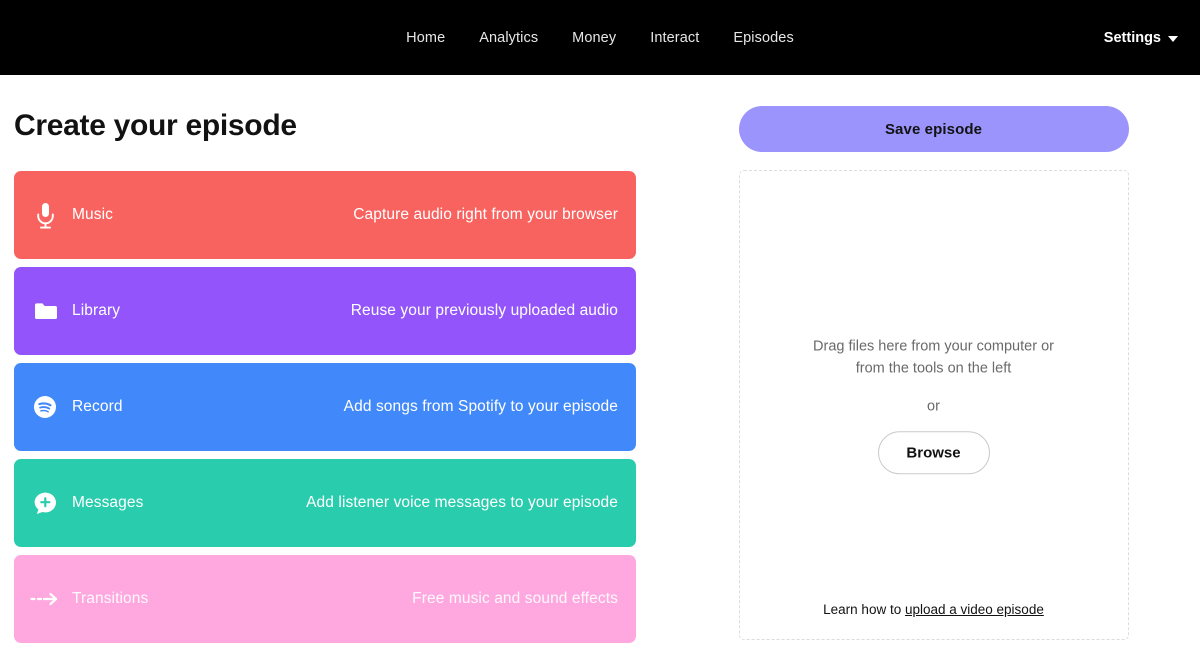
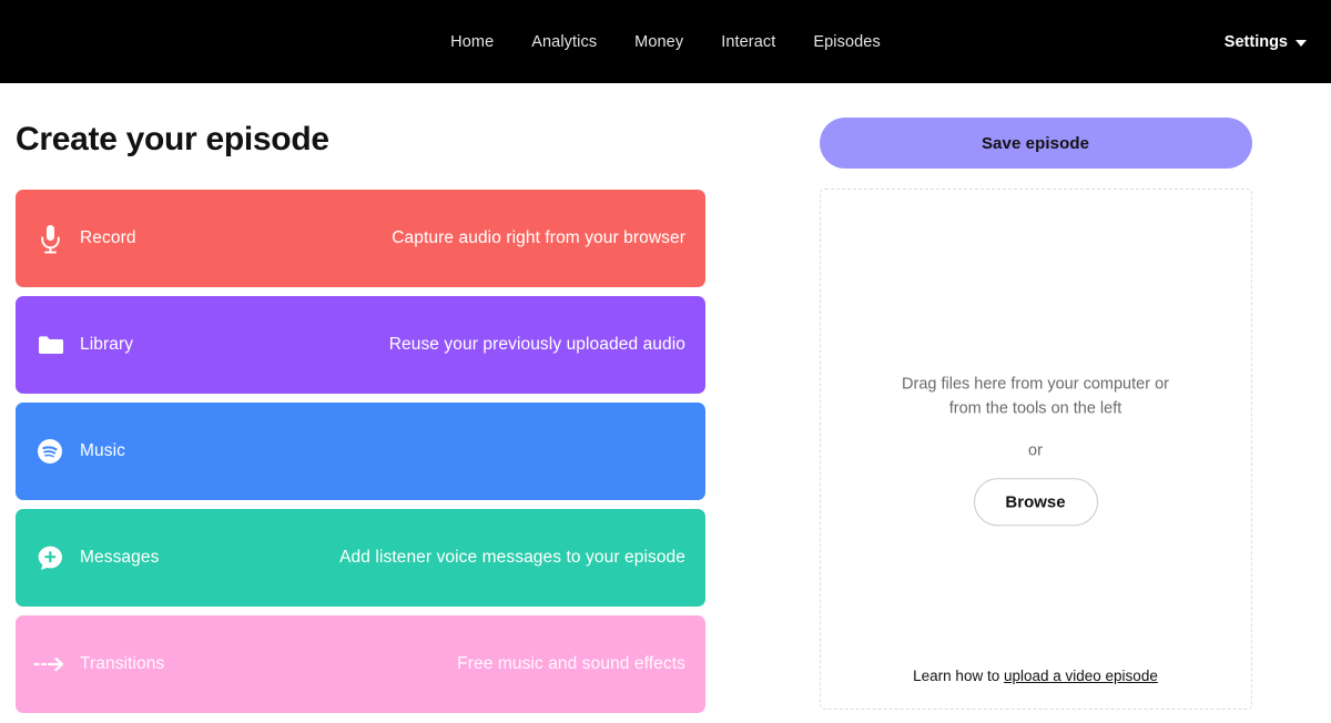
  Home
  Analytics
  Money
  Interact
  Episodes
  Settings
  Create your episode
- Music
+ Record
  Capture audio right from your browser
  Library
  Reuse your previously uploaded audio
- Record
+ Music
- Add songs from Spotify to your episode
  Messages
  Add listener voice messages to your episode
  Transitions
  Free music and sound effects
  Save episode
  Drag files here from your computer or from the tools on the left
  or
  Browse
  Learn how to upload a video episode
